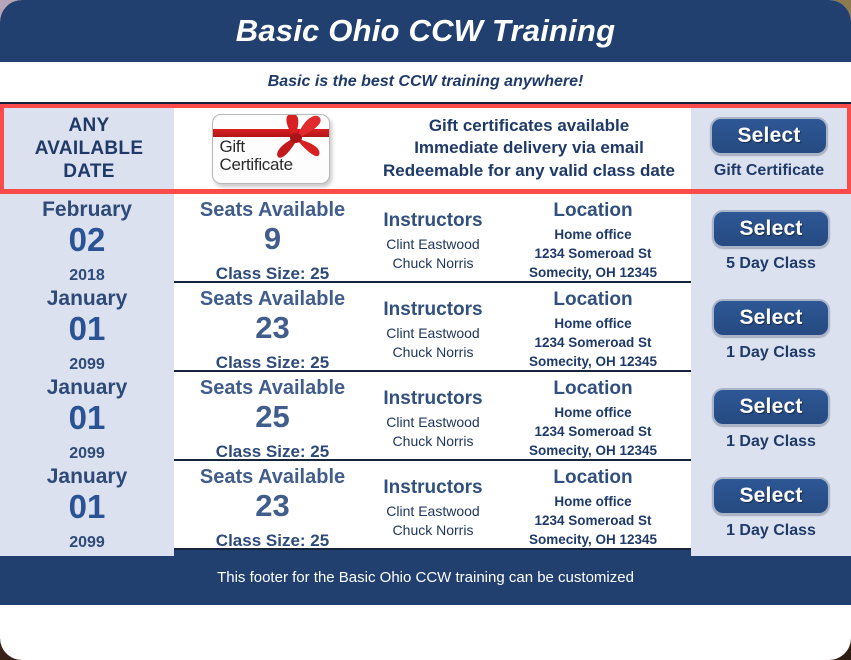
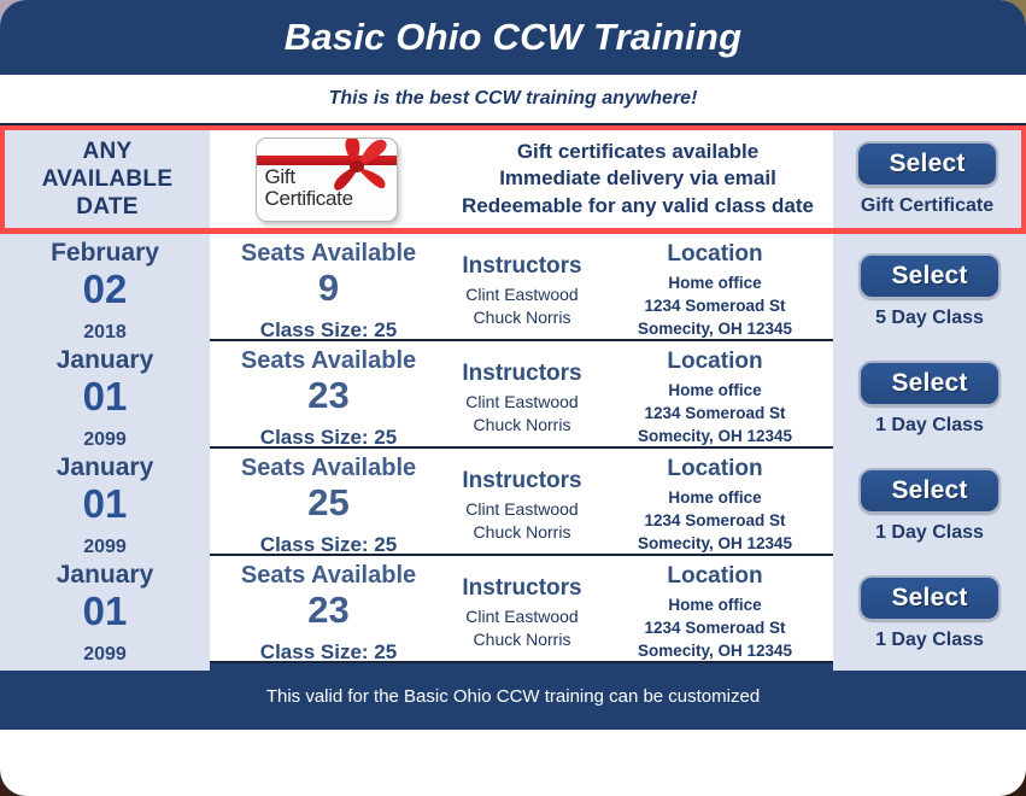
  Basic Ohio CCW Training
- Basic is the best CCW training anywhere!
+ This is the best CCW training anywhere!
  ANY
  AVAILABLE
  DATE
  Gift
  Certificate
  Gift certificates available
  Immediate delivery via email
  Redeemable for any valid class date
  Select
  Gift Certificate
  February
  02
  2018
  Seats Available
  9
  Class Size: 25
  Instructors
  Clint Eastwood
  Chuck Norris
  Location
  Home office
  1234 Someroad St
  Somecity, OH 12345
  Select
  5 Day Class
  January
  01
  2099
  Seats Available
  23
  Class Size: 25
  Instructors
  Clint Eastwood
  Chuck Norris
  Location
  Home office
  1234 Someroad St
  Somecity, OH 12345
  Select
  1 Day Class
  January
  01
  2099
  Seats Available
  25
  Class Size: 25
  Instructors
  Clint Eastwood
  Chuck Norris
  Location
  Home office
  1234 Someroad St
  Somecity, OH 12345
  Select
  1 Day Class
  January
  01
  2099
  Seats Available
  23
  Class Size: 25
  Instructors
  Clint Eastwood
  Chuck Norris
  Location
  Home office
  1234 Someroad St
  Somecity, OH 12345
  Select
  1 Day Class
- This footer for the Basic Ohio CCW training can be customized
+ This valid for the Basic Ohio CCW training can be customized
